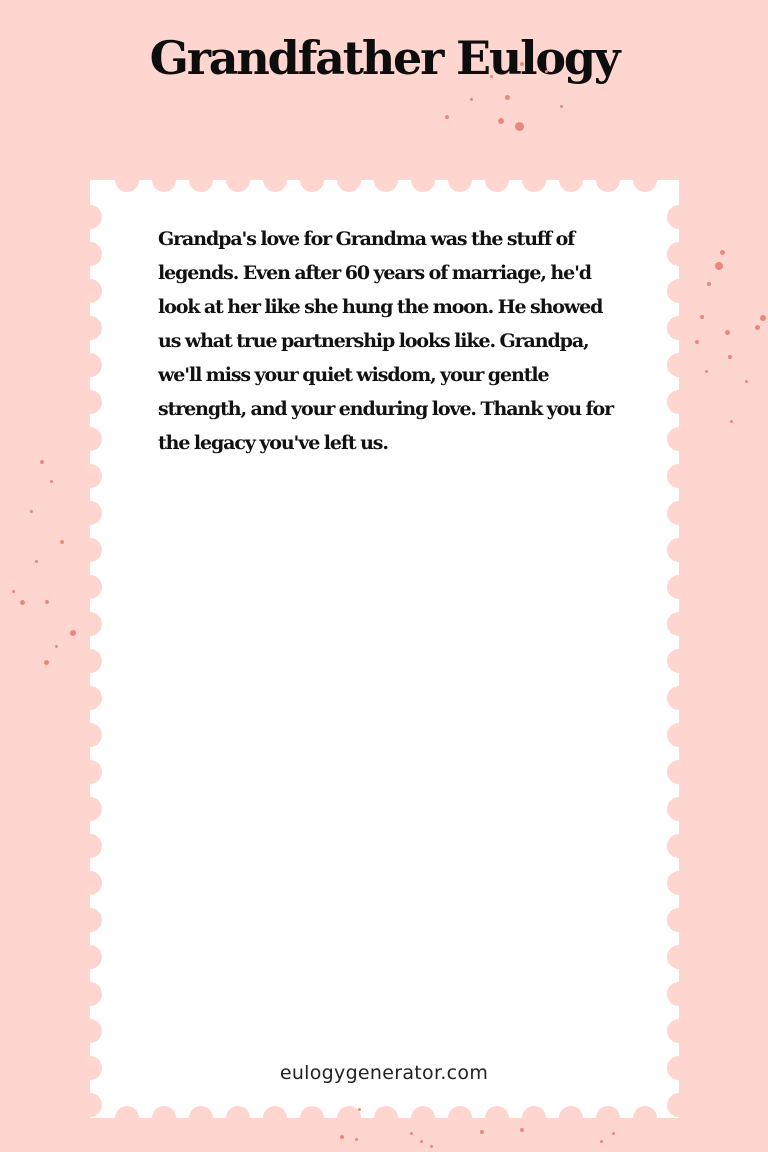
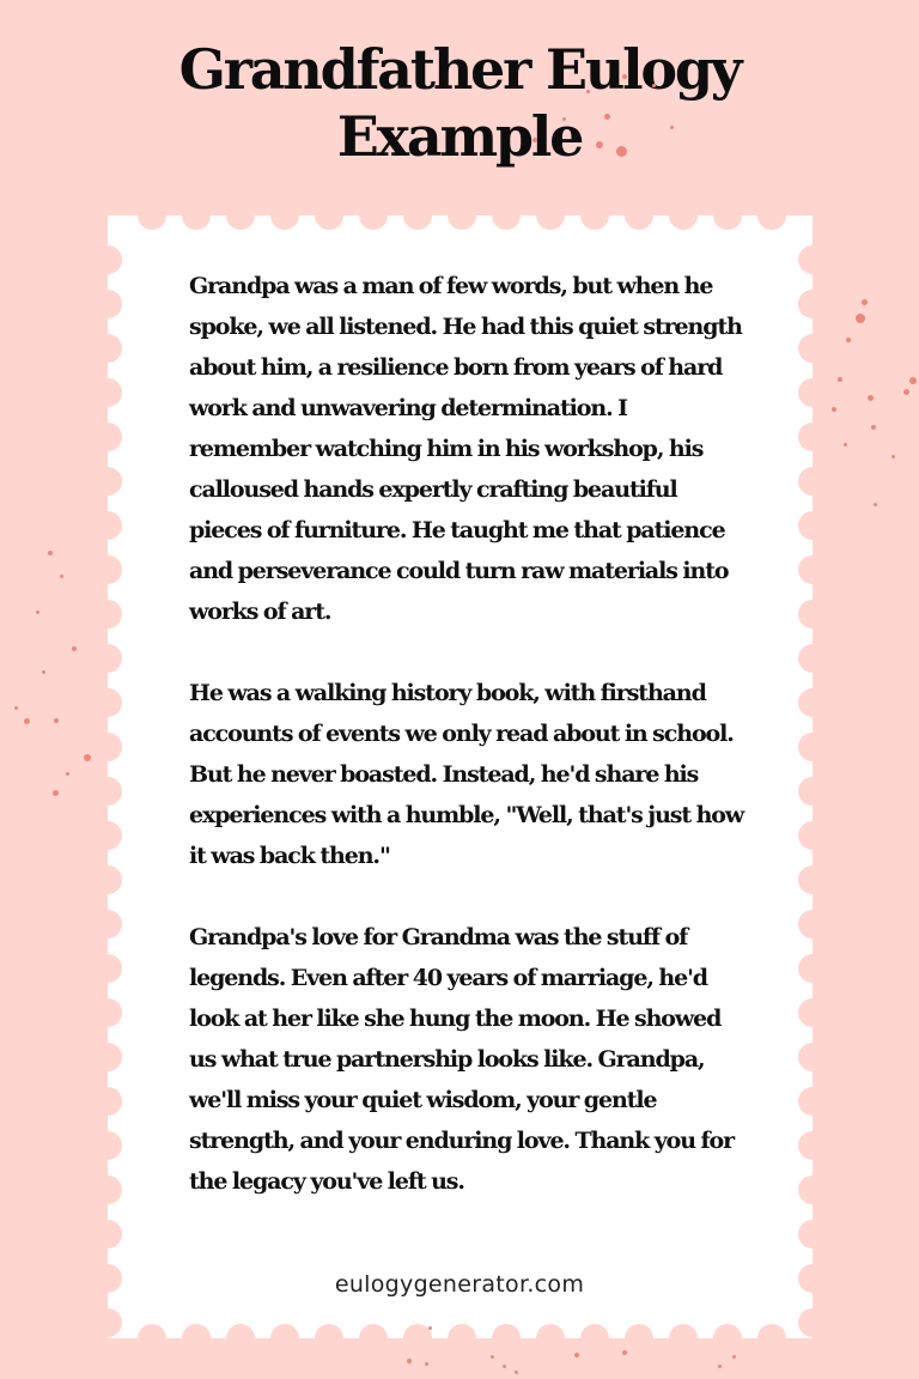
  Grandfather Eulogy
+ Example
+ Grandpa was a man of few words, but when he spoke, we all listened. He had this quiet strength about him, a resilience born from years of hard work and unwavering determination. I remember watching him in his workshop, his calloused hands expertly crafting beautiful pieces of furniture. He taught me that patience and perseverance could turn raw materials into works of art.
+ He was a walking history book, with firsthand accounts of events we only read about in school. But he never boasted. Instead, he'd share his experiences with a humble, "Well, that's just how it was back then."
- Grandpa's love for Grandma was the stuff of legends. Even after 60 years of marriage, he'd look at her like she hung the moon. He showed us what true partnership looks like. Grandpa, we'll miss your quiet wisdom, your gentle strength, and your enduring love. Thank you for the legacy you've left us.
+ Grandpa's love for Grandma was the stuff of legends. Even after 40 years of marriage, he'd look at her like she hung the moon. He showed us what true partnership looks like. Grandpa, we'll miss your quiet wisdom, your gentle strength, and your enduring love. Thank you for the legacy you've left us.
  eulogygenerator.com
